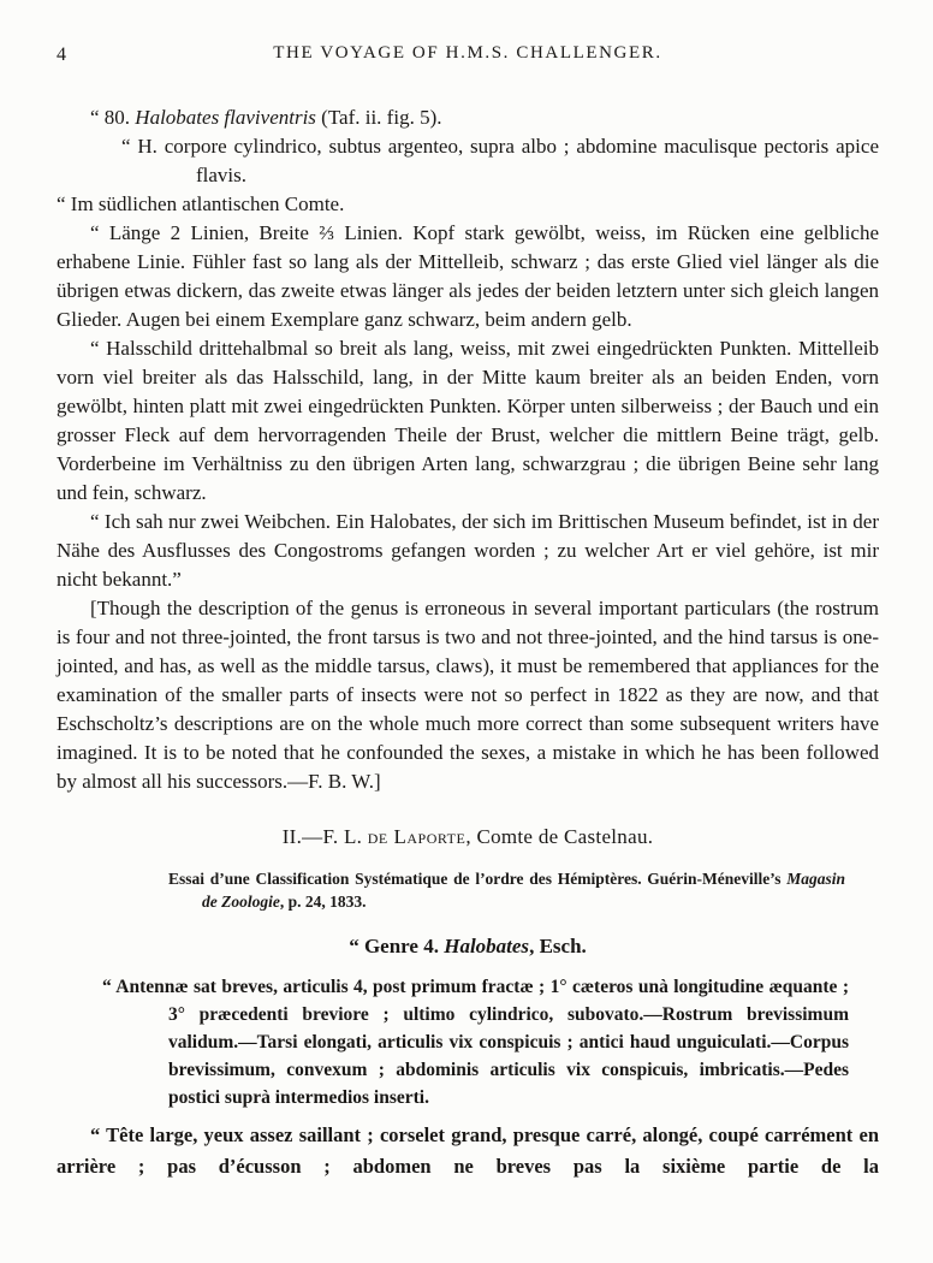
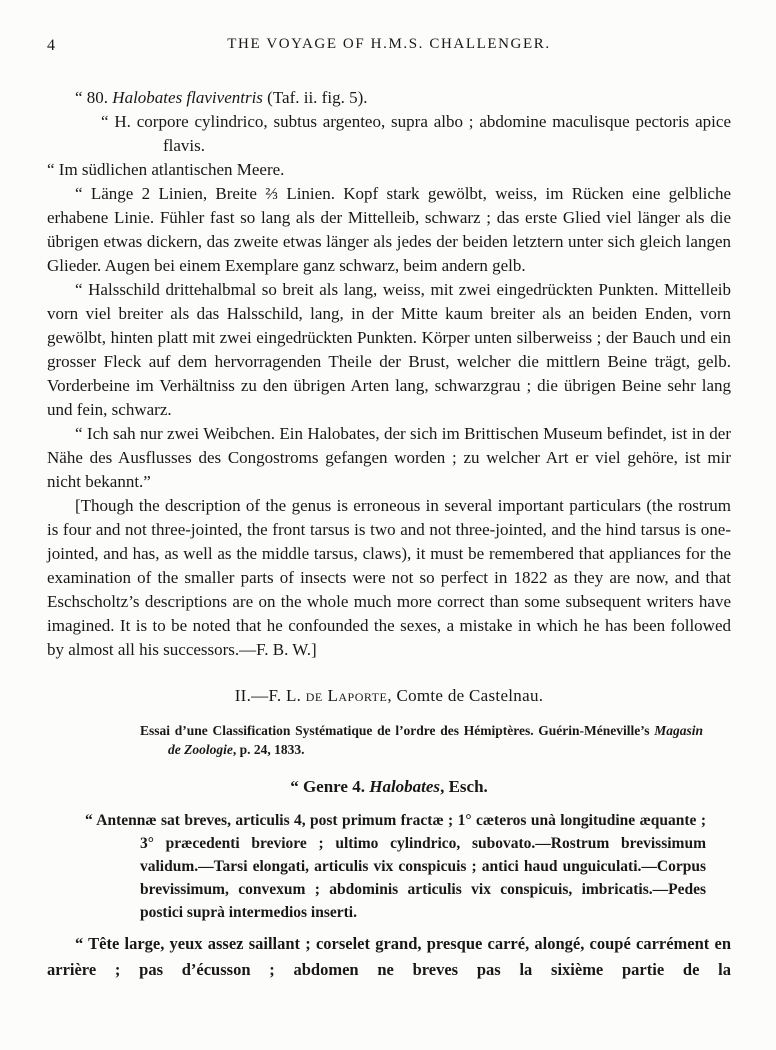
  4
  THE VOYAGE OF H.M.S. CHALLENGER.
  “ 80. Halobates flaviventris (Taf. ii. fig. 5).
  “ H. corpore cylindrico, subtus argenteo, supra albo ; abdomine maculisque pectoris apice flavis.
- “ Im südlichen atlantischen Comte.
+ “ Im südlichen atlantischen Meere.
  “ Länge 2 Linien, Breite ⅔ Linien. Kopf stark gewölbt, weiss, im Rücken eine gelbliche erhabene Linie. Fühler fast so lang als der Mittelleib, schwarz ; das erste Glied viel länger als die übrigen etwas dickern, das zweite etwas länger als jedes der beiden letztern unter sich gleich langen Glieder. Augen bei einem Exemplare ganz schwarz, beim andern gelb.
  “ Halsschild drittehalbmal so breit als lang, weiss, mit zwei eingedrückten Punkten. Mittelleib vorn viel breiter als das Halsschild, lang, in der Mitte kaum breiter als an beiden Enden, vorn gewölbt, hinten platt mit zwei eingedrückten Punkten. Körper unten silberweiss ; der Bauch und ein grosser Fleck auf dem hervorragenden Theile der Brust, welcher die mittlern Beine trägt, gelb. Vorderbeine im Verhältniss zu den übrigen Arten lang, schwarzgrau ; die übrigen Beine sehr lang und fein, schwarz.
  “ Ich sah nur zwei Weibchen. Ein Halobates, der sich im Brittischen Museum befindet, ist in der Nähe des Ausflusses des Congostroms gefangen worden ; zu welcher Art er viel gehöre, ist mir nicht bekannt.”
  [Though the description of the genus is erroneous in several important particulars (the rostrum is four and not three-jointed, the front tarsus is two and not three-jointed, and the hind tarsus is one-jointed, and has, as well as the middle tarsus, claws), it must be remembered that appliances for the examination of the smaller parts of insects were not so perfect in 1822 as they are now, and that Eschscholtz’s descriptions are on the whole much more correct than some subsequent writers have imagined. It is to be noted that he confounded the sexes, a mistake in which he has been followed by almost all his successors.—F. B. W.]
  II.—F. L. de Laporte, Comte de Castelnau.
  Essai d’une Classification Systématique de l’ordre des Hémiptères. Guérin-Méneville’s Magasin de Zoologie, p. 24, 1833.
  “ Genre 4. Halobates, Esch.
  “ Antennæ sat breves, articulis 4, post primum fractæ ; 1° cæteros unà longitudine æquante ; 3° præcedenti breviore ; ultimo cylindrico, subovato.—Rostrum brevissimum validum.—Tarsi elongati, articulis vix conspicuis ; antici haud unguiculati.—Corpus brevissimum, convexum ; abdominis articulis vix conspicuis, imbricatis.—Pedes postici suprà intermedios inserti.
  “ Tête large, yeux assez saillant ; corselet grand, presque carré, alongé, coupé carrément en arrière ; pas d’écusson ; abdomen ne breves pas la sixième partie de la
